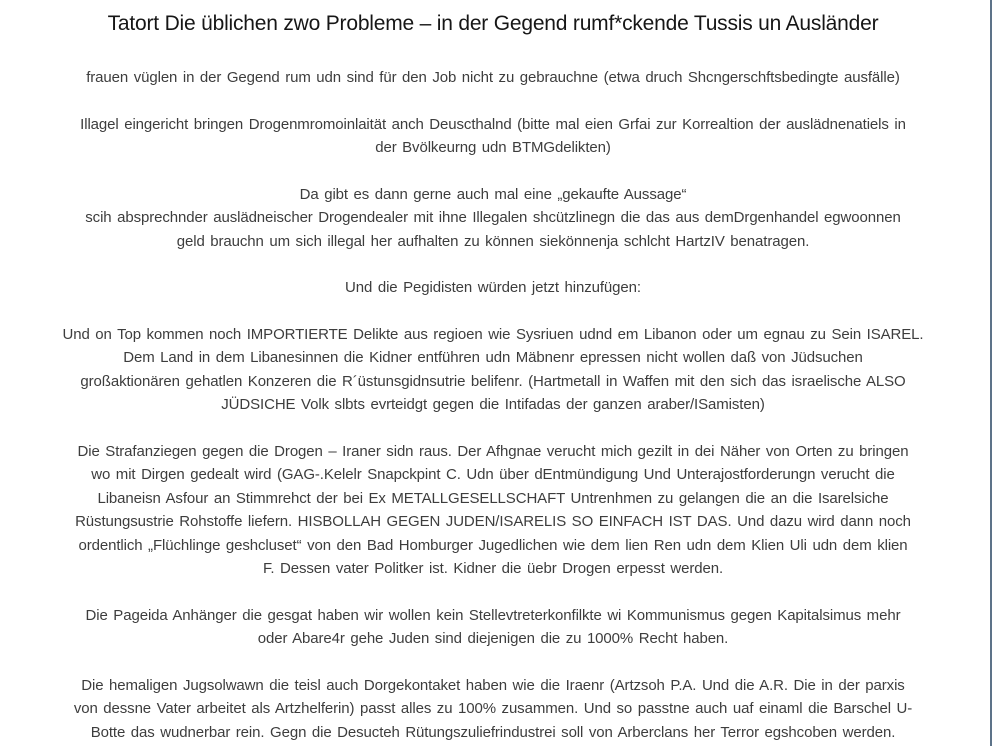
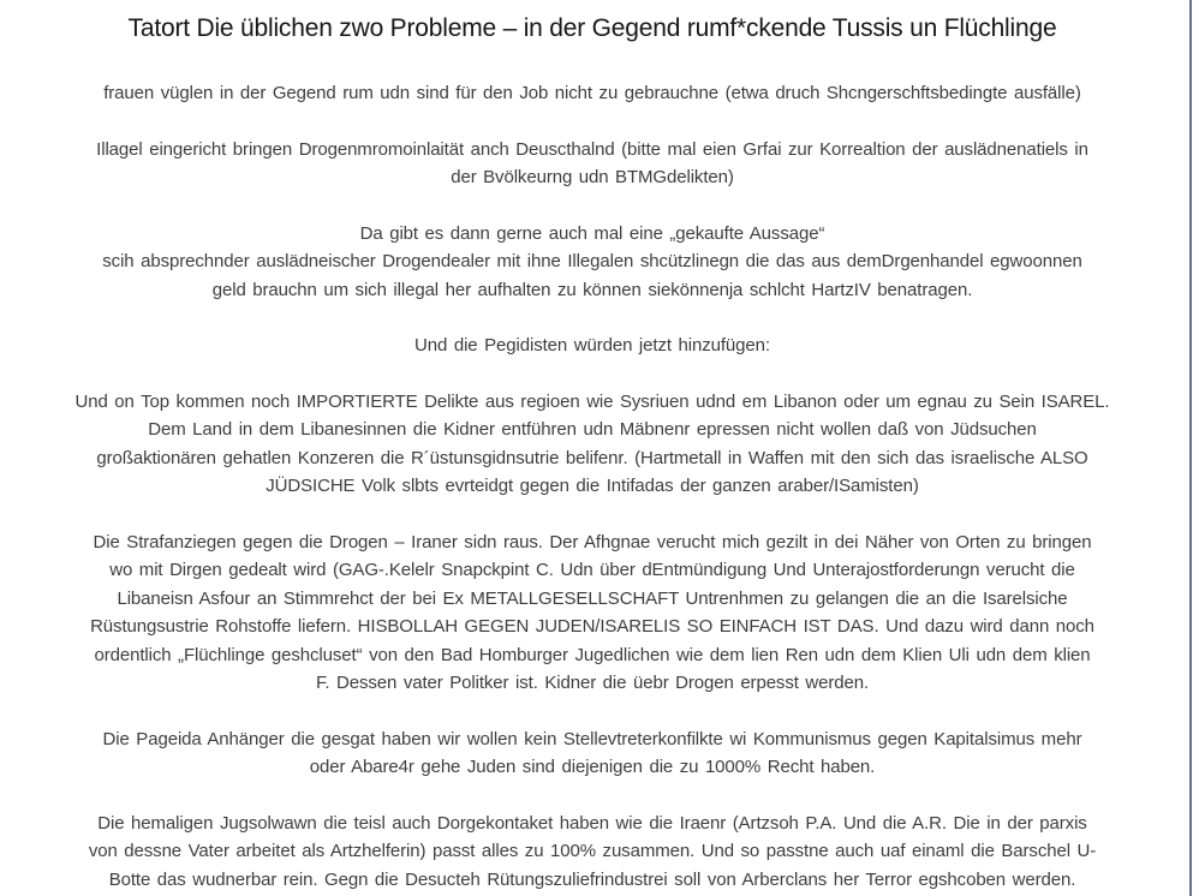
- Tatort Die üblichen zwo Probleme – in der Gegend rumf*ckende Tussis un Ausländer
+ Tatort Die üblichen zwo Probleme – in der Gegend rumf*ckende Tussis un Flüchlinge
  frauen vüglen in der Gegend rum udn sind für den Job nicht zu gebrauchne (etwa druch Shcngerschftsbedingte ausfälle)
  Illagel eingericht bringen Drogenmromoinlaität anch Deuscthalnd (bitte mal eien Grfai zur Korrealtion der auslädnenatiels in
  der Bvölkeurng udn BTMGdelikten)
  Da gibt es dann gerne auch mal eine „gekaufte Aussage“
  scih absprechnder auslädneischer Drogendealer mit ihne Illegalen shcützlinegn die das aus demDrgenhandel egwoonnen
  geld brauchn um sich illegal her aufhalten zu können siekönnenja schlcht HartzIV benatragen.
  Und die Pegidisten würden jetzt hinzufügen:
  Und on Top kommen noch IMPORTIERTE Delikte aus regioen wie Sysriuen udnd em Libanon oder um egnau zu Sein ISAREL.
  Dem Land in dem Libanesinnen die Kidner entführen udn Mäbnenr epressen nicht wollen daß von Jüdsuchen
  großaktionären gehatlen Konzeren die R´üstunsgidnsutrie belifenr. (Hartmetall in Waffen mit den sich das israelische ALSO
  JÜDSICHE Volk slbts evrteidgt gegen die Intifadas der ganzen araber/ISamisten)
  Die Strafanziegen gegen die Drogen – Iraner sidn raus. Der Afhgnae verucht mich gezilt in dei Näher von Orten zu bringen
  wo mit Dirgen gedealt wird (GAG-.Kelelr Snapckpint C. Udn über dEntmündigung Und Unterajostforderungn verucht die
  Libaneisn Asfour an Stimmrehct der bei Ex METALLGESELLSCHAFT Untrenhmen zu gelangen die an die Isarelsiche
  Rüstungsustrie Rohstoffe liefern. HISBOLLAH GEGEN JUDEN/ISARELIS SO EINFACH IST DAS. Und dazu wird dann noch
  ordentlich „Flüchlinge geshcluset“ von den Bad Homburger Jugedlichen wie dem lien Ren udn dem Klien Uli udn dem klien
  F. Dessen vater Politker ist. Kidner die üebr Drogen erpesst werden.
  Die Pageida Anhänger die gesgat haben wir wollen kein Stellevtreterkonfilkte wi Kommunismus gegen Kapitalsimus mehr
  oder Abare4r gehe Juden sind diejenigen die zu 1000% Recht haben.
  Die hemaligen Jugsolwawn die teisl auch Dorgekontaket haben wie die Iraenr (Artzsoh P.A. Und die A.R. Die in der parxis
  von dessne Vater arbeitet als Artzhelferin) passt alles zu 100% zusammen. Und so passtne auch uaf einaml die Barschel U-
  Botte das wudnerbar rein. Gegn die Desucteh Rütungszuliefrindustrei soll von Arberclans her Terror egshcoben werden.
